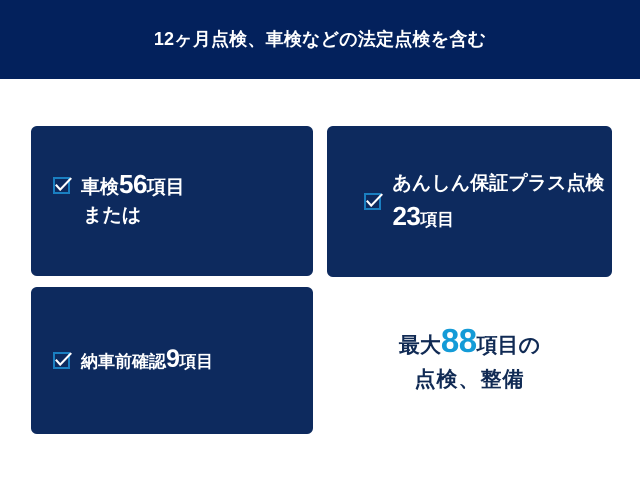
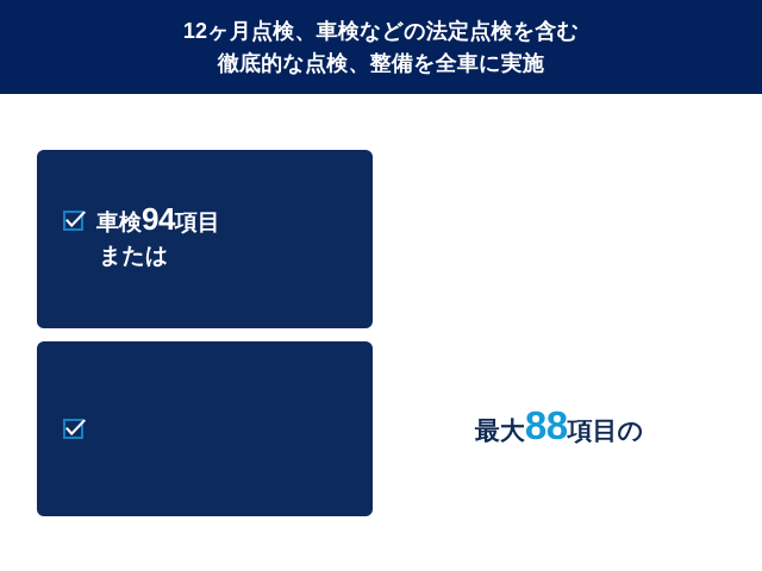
  12ヶ月点検、車検などの法定点検を含む
+ 徹底的な点検、整備を全車に実施
- 車検56項目
+ 車検94項目
  または
- あんしん保証プラス点検
- 23項目
- 納車前確認9項目
  最大88項目の
- 点検、整備
